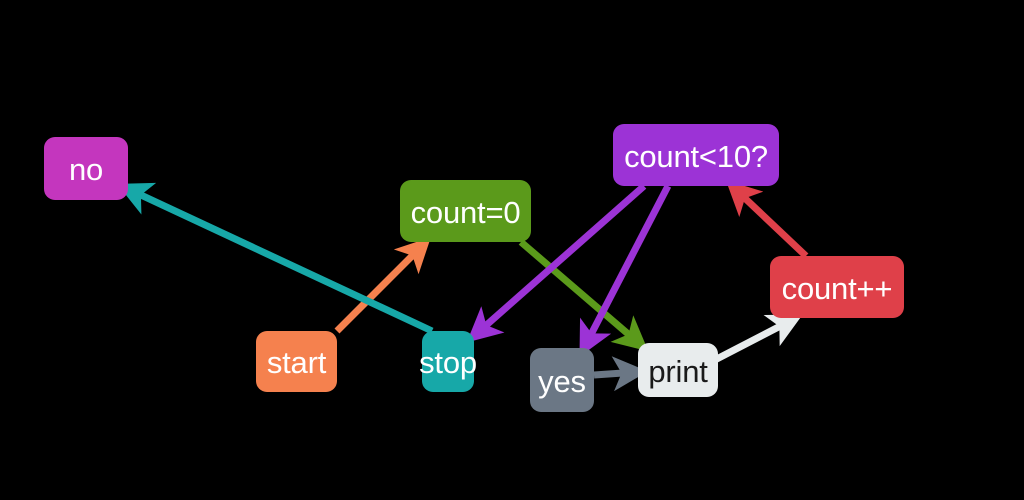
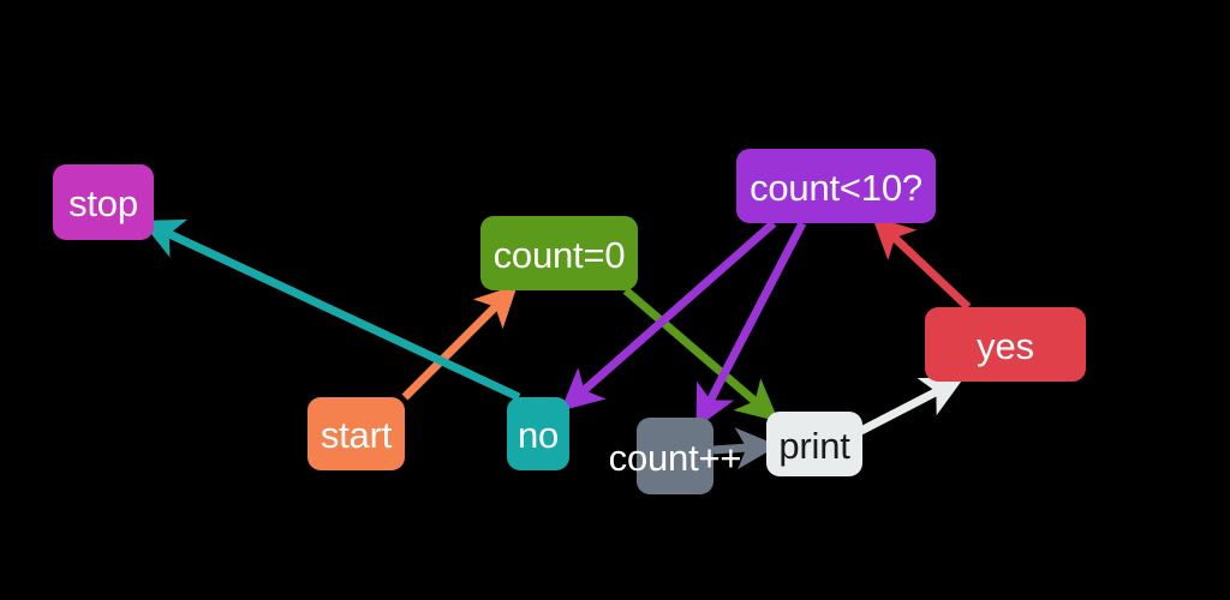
- no
+ stop
  count=0
  count<10?
- count++
+ yes
  start
- stop
+ no
- yes
+ count++
  print
